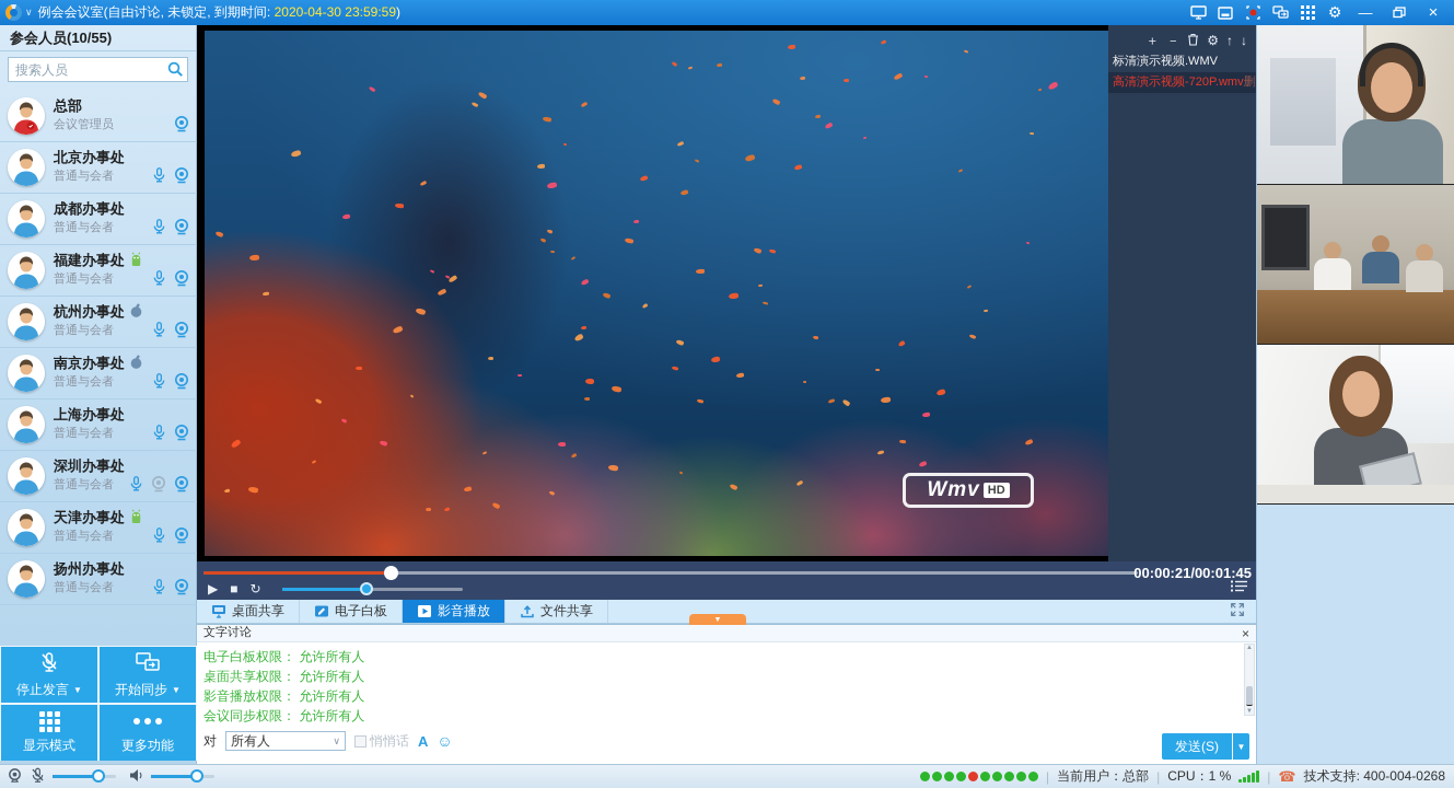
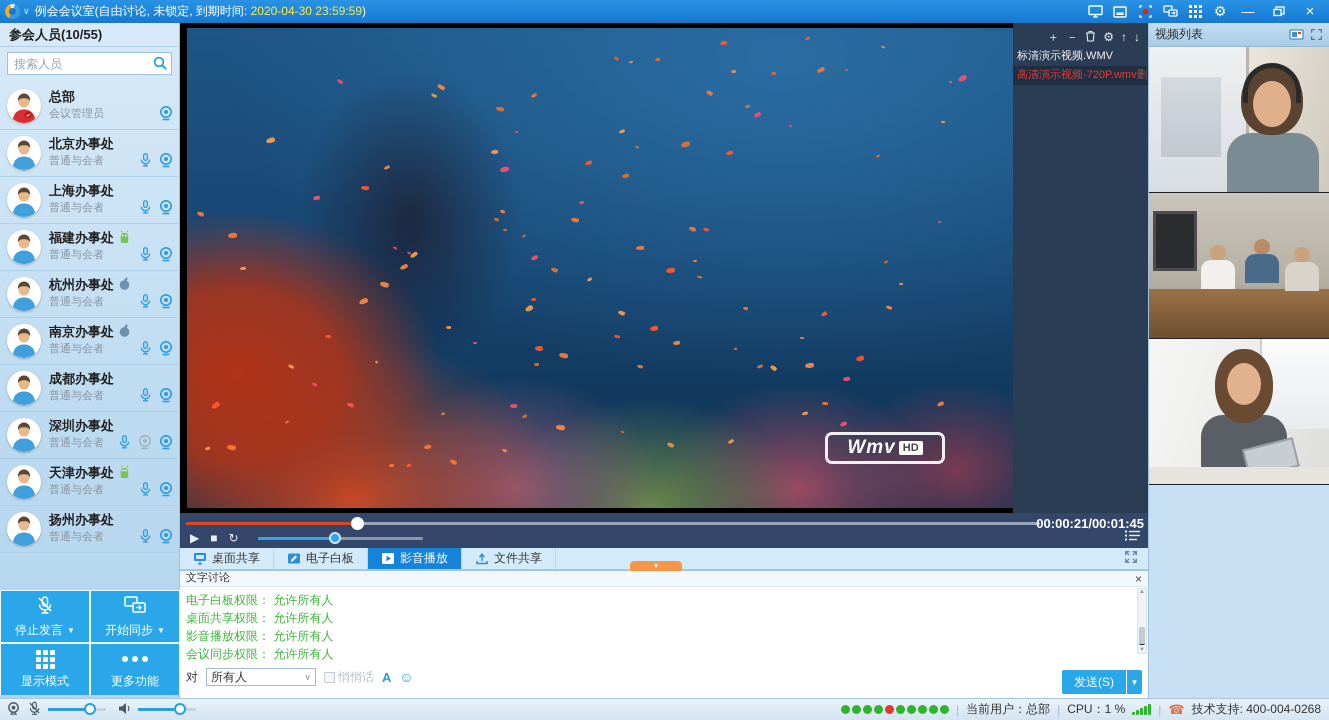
  ∨
  例会会议室(自由讨论, 未锁定, 到期时间: 2020-04-30 23:59:59)
  ⚙
  —
  ×
  参会人员(10/55)
  搜索人员
  总部
  会议管理员
  北京办事处
  普通与会者
- 成都办事处
+ 上海办事处
  普通与会者
  福建办事处
  普通与会者
  杭州办事处
  普通与会者
  南京办事处
  普通与会者
- 上海办事处
+ 成都办事处
  普通与会者
  深圳办事处
  普通与会者
  天津办事处
  普通与会者
  扬州办事处
  普通与会者
  停止发言
  ▼
  开始同步
  ▼
  显示模式
  更多功能
  Wmv
  HD
  ＋
  －
  ⚙
  ↑
  ↓
  标清演示视频.WMV
  高清演示视频-720P.wmv
  00:00:21/00:01:45
  ▶
  ■
  ↻
  桌面共享
  电子白板
  影音播放
  文件共享
  文字讨论
  ×
  电子白板权限： 允许所有人
  桌面共享权限： 允许所有人
  影音播放权限： 允许所有人
  会议同步权限： 允许所有人
  对
  所有人
  ∨
  悄悄话
  A
  ☺
  发送(S)
  ▼
+ 视频列表
  |
  当前用户：总部
  |
  CPU：1 %
  |
  ☎
  技术支持: 400-004-0268
